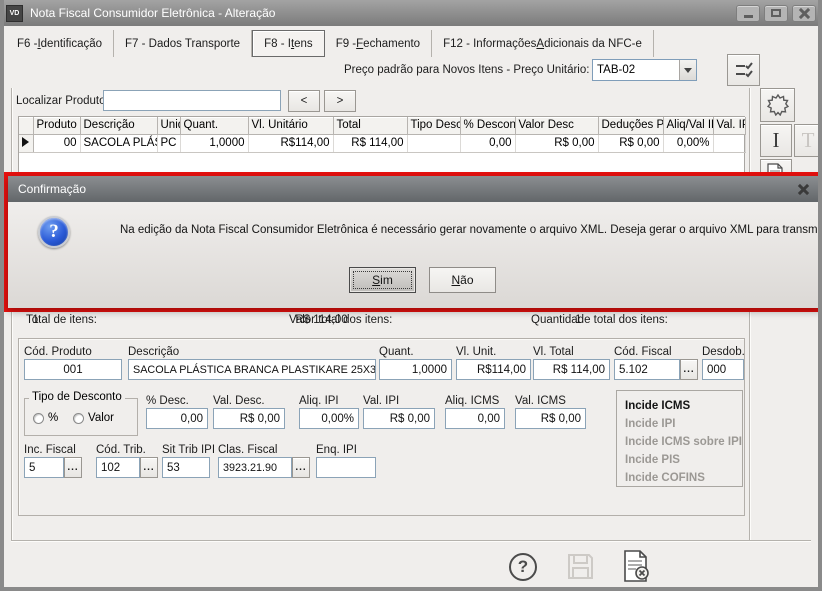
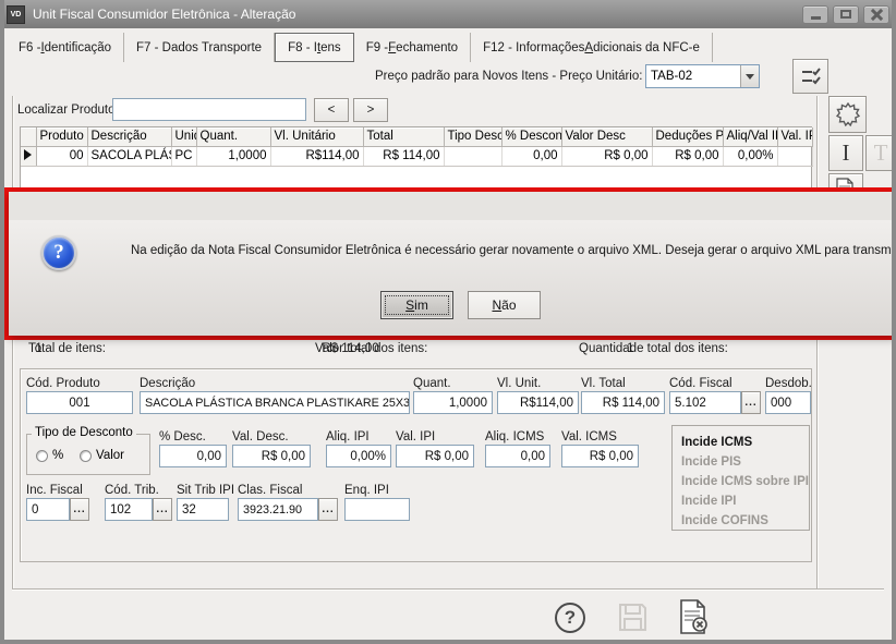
- Nota Fiscal Consumidor Eletrônica - Alteração
+ Unit Fiscal Consumidor Eletrônica - Alteração
  F6 -
  I
  dentificação
  F7 - Dados Transporte
  F8 - I
  t
  ens
  F9 -
  F
  echamento
  F12 - Informações
  A
  dicionais da NFC-e
  Preço padrão para Novos Itens - Preço Unitário:
  TAB-02
  Localizar Produt
  <
  >
  I
  T
  	Produto	Descrição	Uni	Quant.	Vl. Unitário	Total	Tipo Desc	% Descon	Valor Desc	Deduções P	Aliq/Val I	Val. I
  	00	SACOLA PLÁ	PC	1,0000	R$114,00	R$ 114,00		0,00	R$ 0,00	R$ 0,00	0,00%
  Total de itens:
  1
  Valor total dos itens:
  R$ 114,00
  Quantidade total dos itens:
  1
  Cód. Produto
  001
  Descrição
  SACOLA PLÁSTICA BRANCA PLASTIKARE 25X3
  Quant.
  1,0000
  Vl. Unit.
  R$114,00
  Vl. Total
  R$ 114,00
  Cód. Fiscal
  5.102
  ...
  Desdob.
  000
  Tipo de Desconto
  %
  Valor
  % Desc.
  0,00
  Val. Desc.
  R$ 0,00
  Aliq. IPI
  0,00%
  Val. IPI
  R$ 0,00
  Aliq. ICMS
  0,00
  Val. ICMS
  R$ 0,00
  Incide ICMS
- Incide IPI
+ Incide PIS
  Incide ICMS sobre IPI
- Incide PIS
+ Incide IPI
  Incide COFINS
  Inc. Fiscal
- 5
+ 0
  ...
  Cód. Trib.
  102
  ...
  Sit Trib IPI
- 53
+ 32
  Clas. Fiscal
  3923.21.90
  ...
  Enq. IPI
  ?
- Confirmação
  ?
  Na edição da Nota Fiscal Consumidor Eletrônica é necessário gerar novamente o arquivo XML. Deseja gerar o arquivo XML para transm
  Sim
  Não
